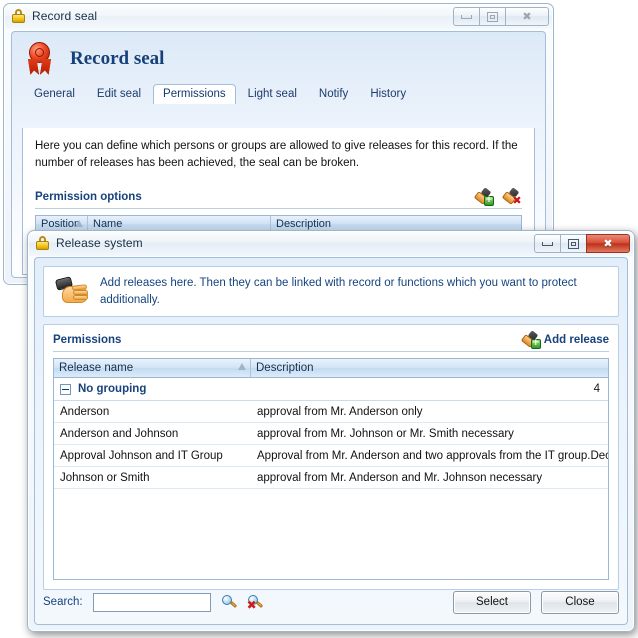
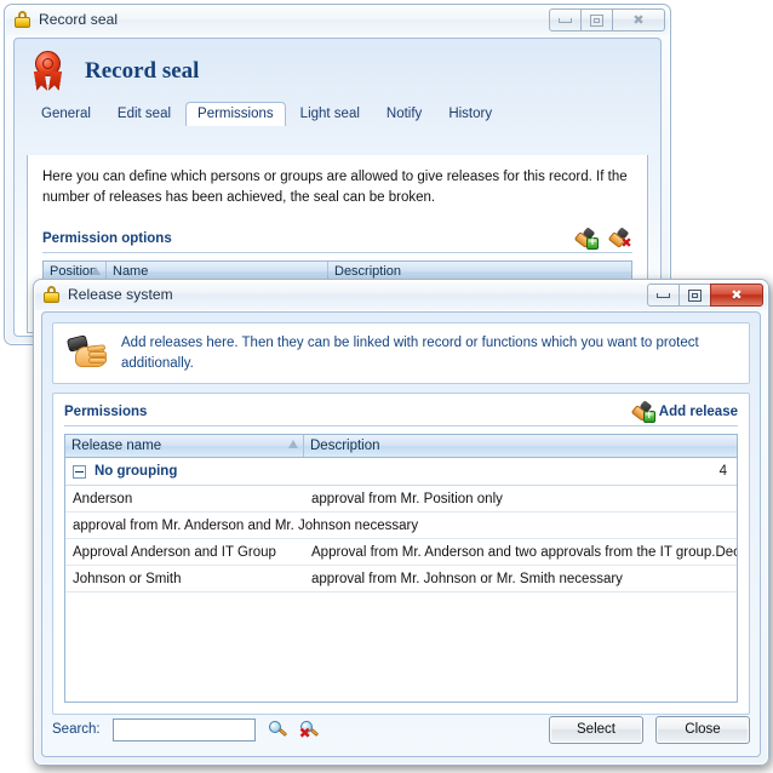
  Record seal
  ✖
  Record seal
  General
  Edit seal
  Permissions
  Light seal
  Notify
  History
  Here you can define which persons or groups are allowed to give releases for this record. If the number of releases has been achieved, the seal can be broken.
  Permission options
  +
  ✖
  Position
  Name
  Description
  Release system
  ✖
  Add releases here. Then they can be linked with record or functions which you want to protect additionally.
  Permissions
  +
  Add release
  Release name
  Description
  No grouping
  4
  Anderson
- approval from Mr. Anderson only
+ approval from Mr. Position only
- Anderson and Johnson
- approval from Mr. Johnson or Mr. Smith necessary
+ approval from Mr. Anderson and Mr. Johnson necessary
- Approval Johnson and IT Group
+ Approval Anderson and IT Group
  Approval from Mr. Anderson and two approvals from the IT group.De
  Johnson or Smith
- approval from Mr. Anderson and Mr. Johnson necessary
+ approval from Mr. Johnson or Mr. Smith necessary
  Search:
  ✖
  Select
  Close
